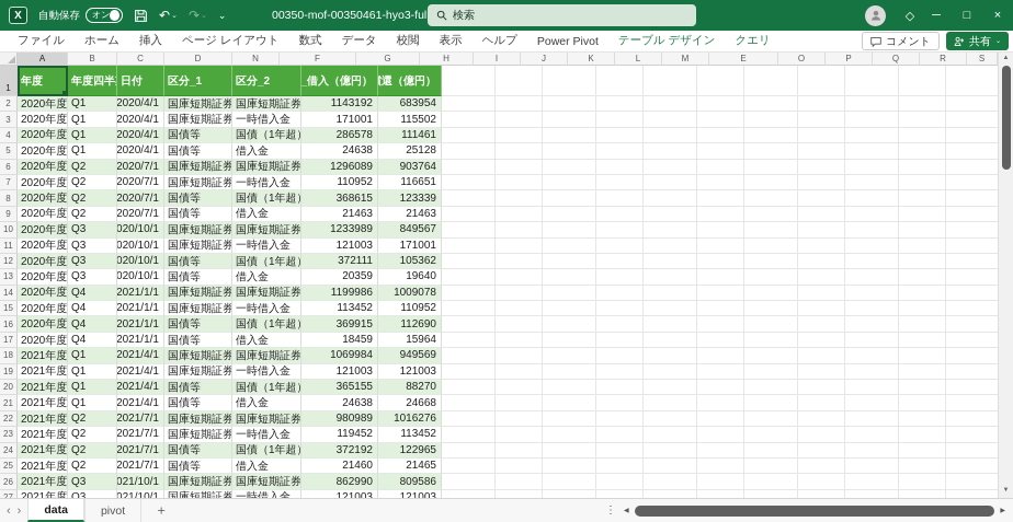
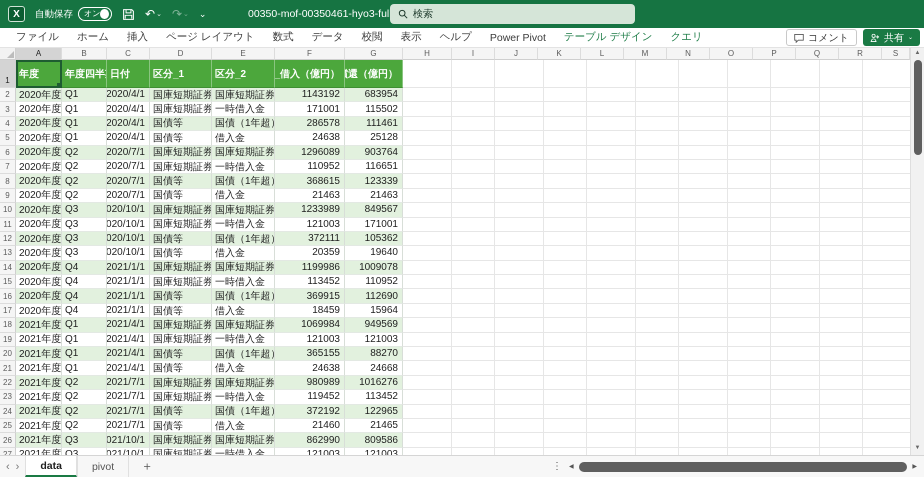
  X
  自動保存
  オン
  ↶
  ↷
  ⌄
  00350-mof-00350461-hyo3-ful
  検索
- ◇
- ─
- □
- ×
  ファイル
  ホーム
  挿入
  ページ レイアウト
  数式
  データ
  校閲
  表示
  ヘルプ
  Power Pivot
  テーブル デザイン
  クエリ
  コメント
  共有
  A
  B
  C
  D
- N
+ E
  F
  G
  H
  I
  J
  K
  L
  M
- E
+ N
  O
  P
  Q
  R
  S
  1
  年度
  年度四半
  日付
  区分_1
  区分_2
  _借入（億円）
  還（億円）
  2
  2020年度
  Q1
  2020/4/1
  国庫短期証券
  国庫短期証券
  1143192
  683954
  3
  2020年度
  Q1
  2020/4/1
  国庫短期証券
  一時借入金
  171001
  115502
  4
  2020年度
  Q1
  2020/4/1
  国債等
  国債（1年超
  286578
  111461
  5
  2020年度
  Q1
  2020/4/1
  国債等
  借入金
  24638
  25128
  6
  2020年度
  Q2
  2020/7/1
  国庫短期証券
  国庫短期証券
  1296089
  903764
  7
  2020年度
  Q2
  2020/7/1
  国庫短期証券
  一時借入金
  110952
  116651
  8
  2020年度
  Q2
  2020/7/1
  国債等
  国債（1年超
  368615
  123339
  9
  2020年度
  Q2
  2020/7/1
  国債等
  借入金
  21463
  21463
  10
  2020年度
  Q3
  020/10/1
  国庫短期証券
  国庫短期証券
  1233989
  849567
  11
  2020年度
  Q3
  020/10/1
  国庫短期証券
  一時借入金
  121003
  171001
  12
  2020年度
  Q3
  020/10/1
  国債等
  国債（1年超
  372111
  105362
  13
  2020年度
  Q3
  020/10/1
  国債等
  借入金
  20359
  19640
  14
  2020年度
  Q4
  2021/1/1
  国庫短期証券
  国庫短期証券
  1199986
  1009078
  15
  2020年度
  Q4
  2021/1/1
  国庫短期証券
  一時借入金
  113452
  110952
  16
  2020年度
  Q4
  2021/1/1
  国債等
  国債（1年超
  369915
  112690
  17
  2020年度
  Q4
  2021/1/1
  国債等
  借入金
  18459
  15964
  18
  2021年度
  Q1
  2021/4/1
  国庫短期証券
  国庫短期証券
  1069984
  949569
  19
  2021年度
  Q1
  2021/4/1
  国庫短期証券
  一時借入金
  121003
  121003
  20
  2021年度
  Q1
  2021/4/1
  国債等
  国債（1年超
  365155
  88270
  21
  2021年度
  Q1
  2021/4/1
  国債等
  借入金
  24638
  24668
  22
  2021年度
  Q2
  2021/7/1
  国庫短期証券
  国庫短期証券
  980989
  1016276
  23
  2021年度
  Q2
  2021/7/1
  国庫短期証券
  一時借入金
  119452
  113452
  24
  2021年度
  Q2
  2021/7/1
  国債等
  国債（1年超
  372192
  122965
  25
  2021年度
  Q2
  2021/7/1
  国債等
  借入金
  21460
  21465
  26
  2021年度
  Q3
  021/10/1
  国庫短期証券
  国庫短期証券
  862990
  809586
  ‹
  ›
  data
  pivot
  ＋
  ⋮
